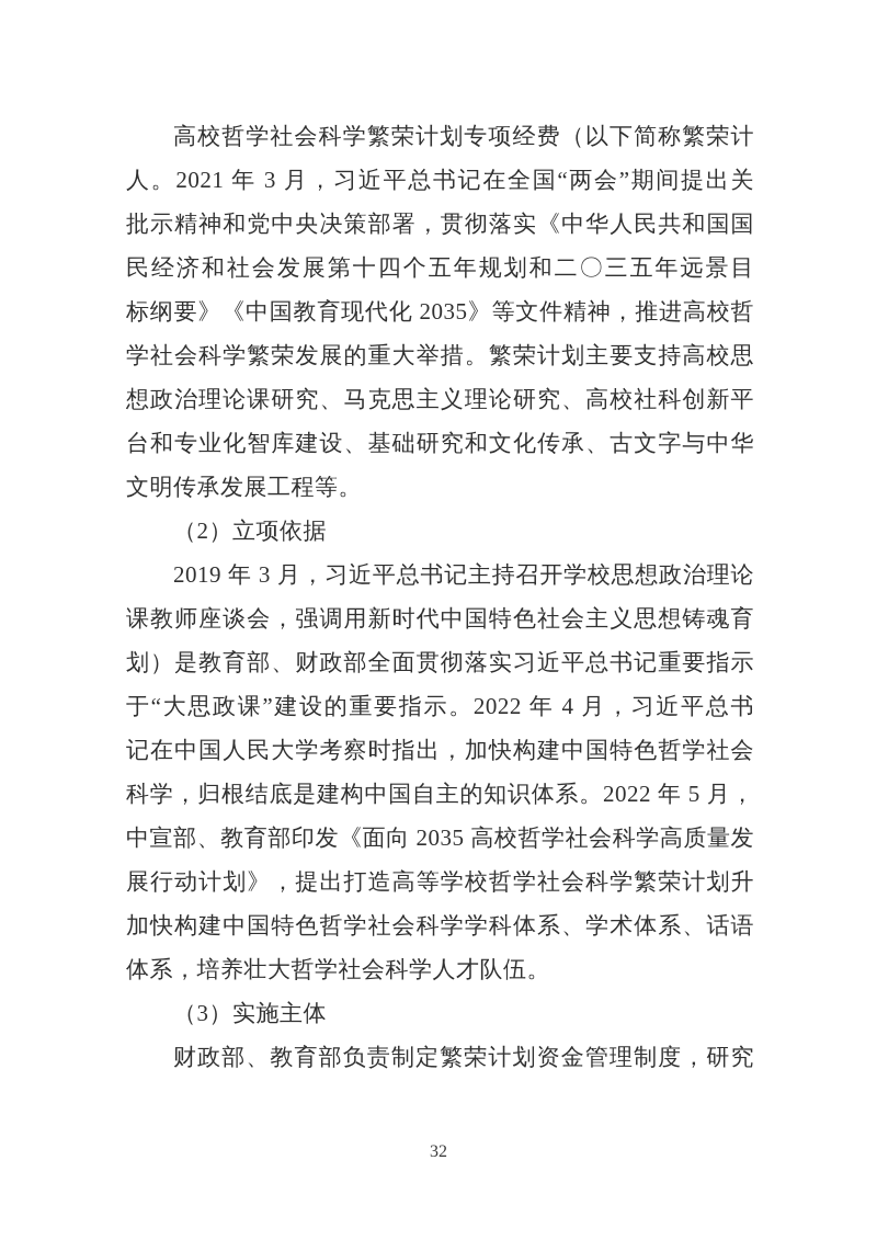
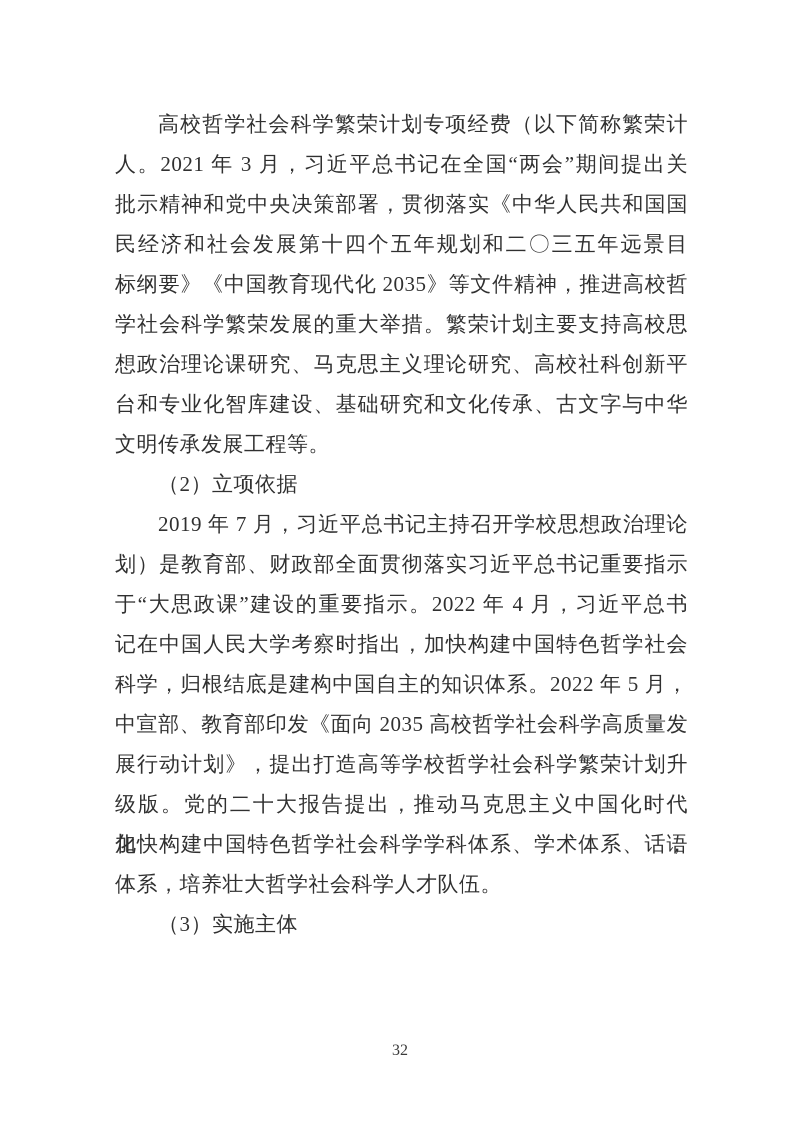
  高校哲学社会科学繁荣计划专项经费（以下简称繁荣计
  人。2021 年 3 月，习近平总书记在全国“两会”期间提出关
  批示精神和党中央决策部署，贯彻落实《中华人民共和国国
  民经济和社会发展第十四个五年规划和二〇三五年远景目
  标纲要》《中国教育现代化 2035》等文件精神，推进高校哲
  学社会科学繁荣发展的重大举措。繁荣计划主要支持高校思
  想政治理论课研究、马克思主义理论研究、高校社科创新平
  台和专业化智库建设、基础研究和文化传承、古文字与中华
  文明传承发展工程等。
  （2）立项依据
- 2019 年 3 月，习近平总书记主持召开学校思想政治理论
+ 2019 年 7 月，习近平总书记主持召开学校思想政治理论
- 课教师座谈会，强调用新时代中国特色社会主义思想铸魂育
  划）是教育部、财政部全面贯彻落实习近平总书记重要指示
  于“大思政课”建设的重要指示。2022 年 4 月，习近平总书
  记在中国人民大学考察时指出，加快构建中国特色哲学社会
  科学，归根结底是建构中国自主的知识体系。2022 年 5 月，
  中宣部、教育部印发《面向 2035 高校哲学社会科学高质量发
  展行动计划》，提出打造高等学校哲学社会科学繁荣计划升
+ 级版。党的二十大报告提出，推动马克思主义中国化时代化，
  加快构建中国特色哲学社会科学学科体系、学术体系、话语
  体系，培养壮大哲学社会科学人才队伍。
  （3）实施主体
- 财政部、教育部负责制定繁荣计划资金管理制度，研究
  32
